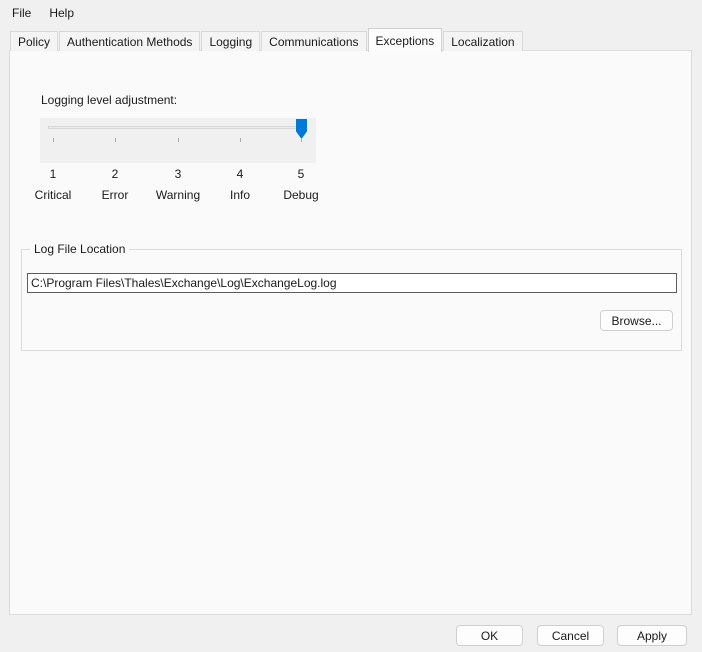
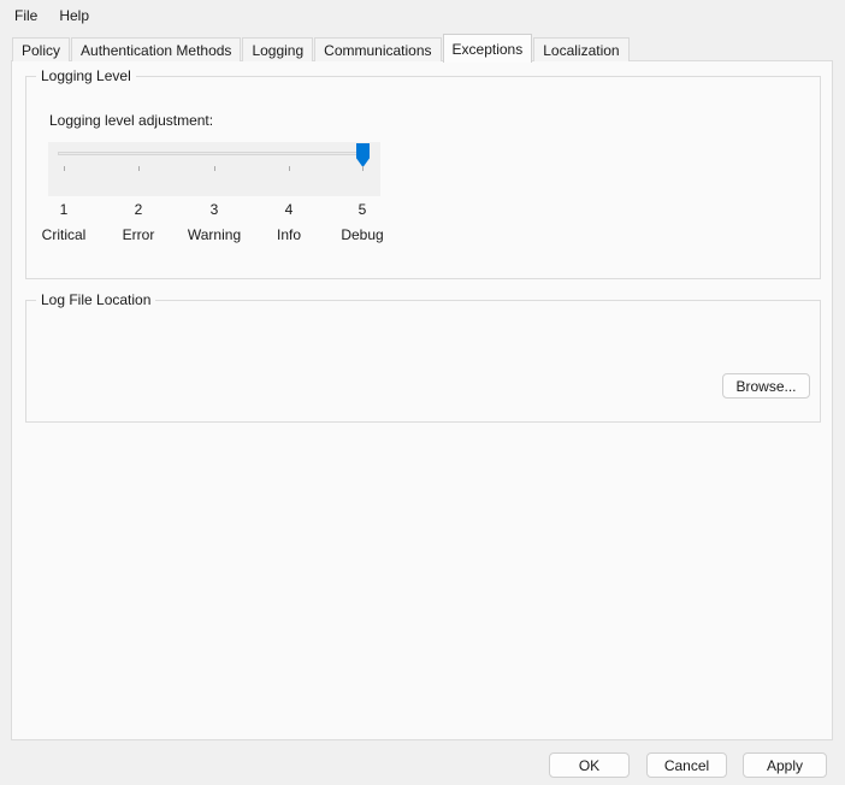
  File
  Help
  Policy
  Authentication Methods
  Logging
  Communications
  Exceptions
  Localization
+ Logging Level
  Logging level adjustment:
  1
  Critical
  2
  Error
  3
  Warning
  4
  Info
  5
  Debug
  Log File Location
- C:\Program Files\Thales\Exchange\Log\ExchangeLog.log
  Browse...
  OK
  Cancel
  Apply
